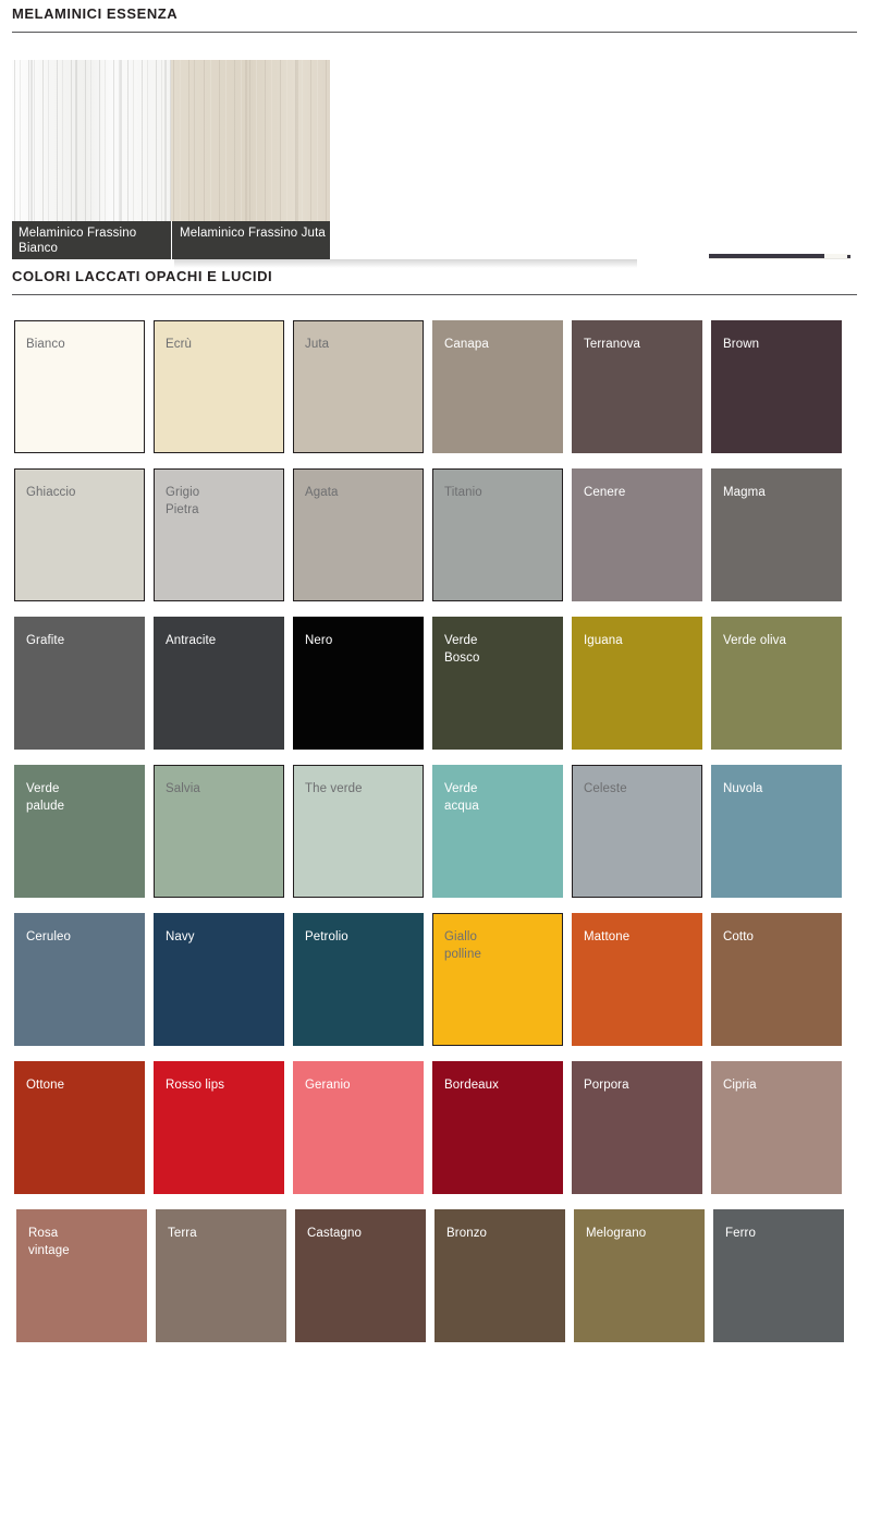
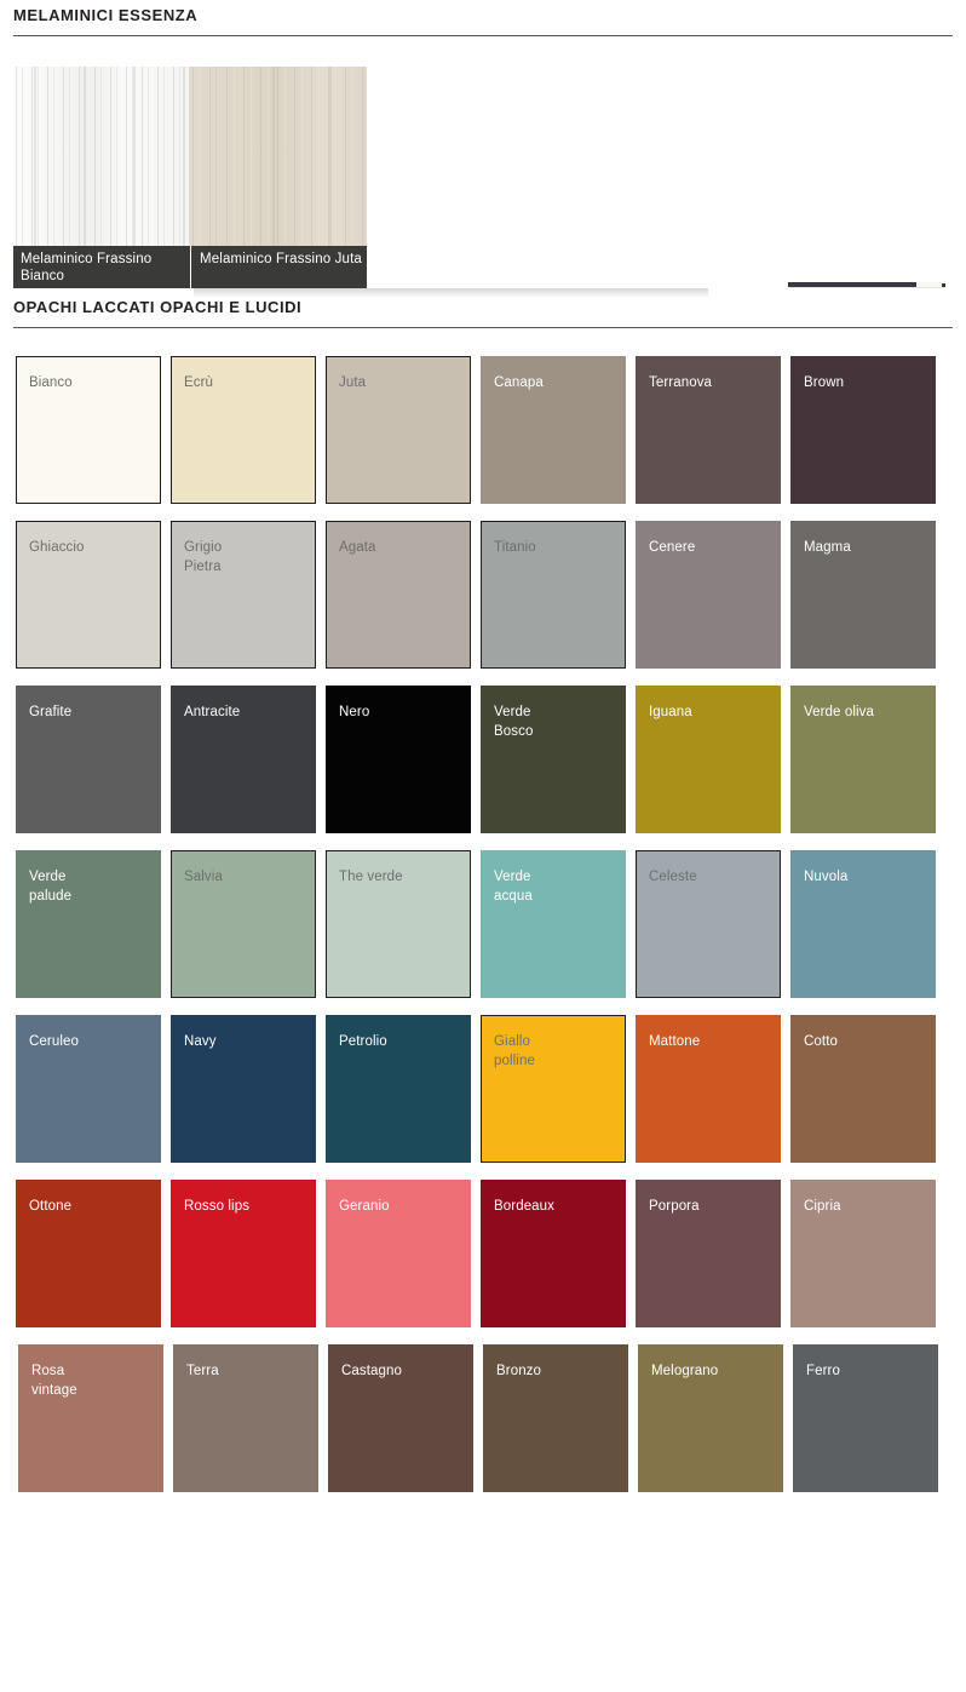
  MELAMINICI ESSENZA
  Melaminico Frassino Bianco
  Melaminico Frassino Juta
- COLORI LACCATI OPACHI E LUCIDI
+ OPACHI LACCATI OPACHI E LUCIDI
  Bianco
  Ecrù
  Juta
  Canapa
  Terranova
  Brown
  Ghiaccio
  Grigio
  Pietra
  Agata
  Titanio
  Cenere
  Magma
  Grafite
  Antracite
  Nero
  Verde
  Bosco
  Iguana
  Verde oliva
  Verde
  palude
  Salvia
  The verde
  Verde
  acqua
  Celeste
  Nuvola
  Ceruleo
  Navy
  Petrolio
  Giallo
  polline
  Mattone
  Cotto
  Ottone
  Rosso lips
  Geranio
  Bordeaux
  Porpora
  Cipria
  Rosa
  vintage
  Terra
  Castagno
  Bronzo
  Melograno
  Ferro
